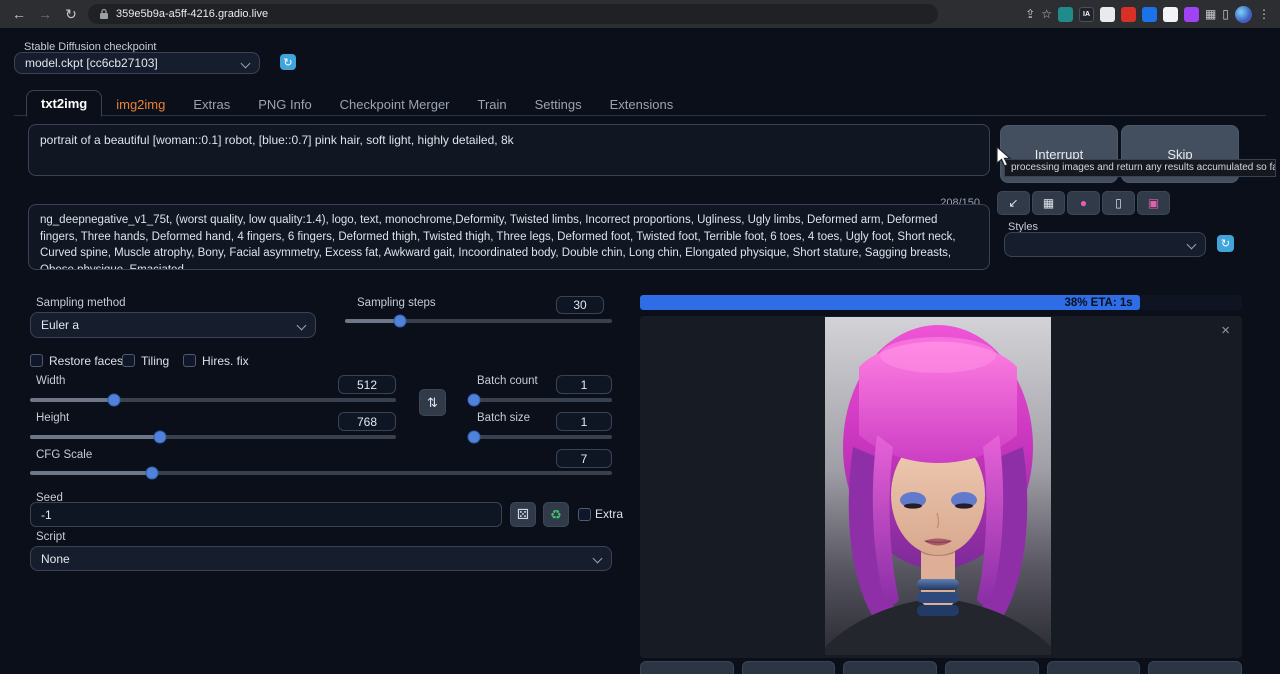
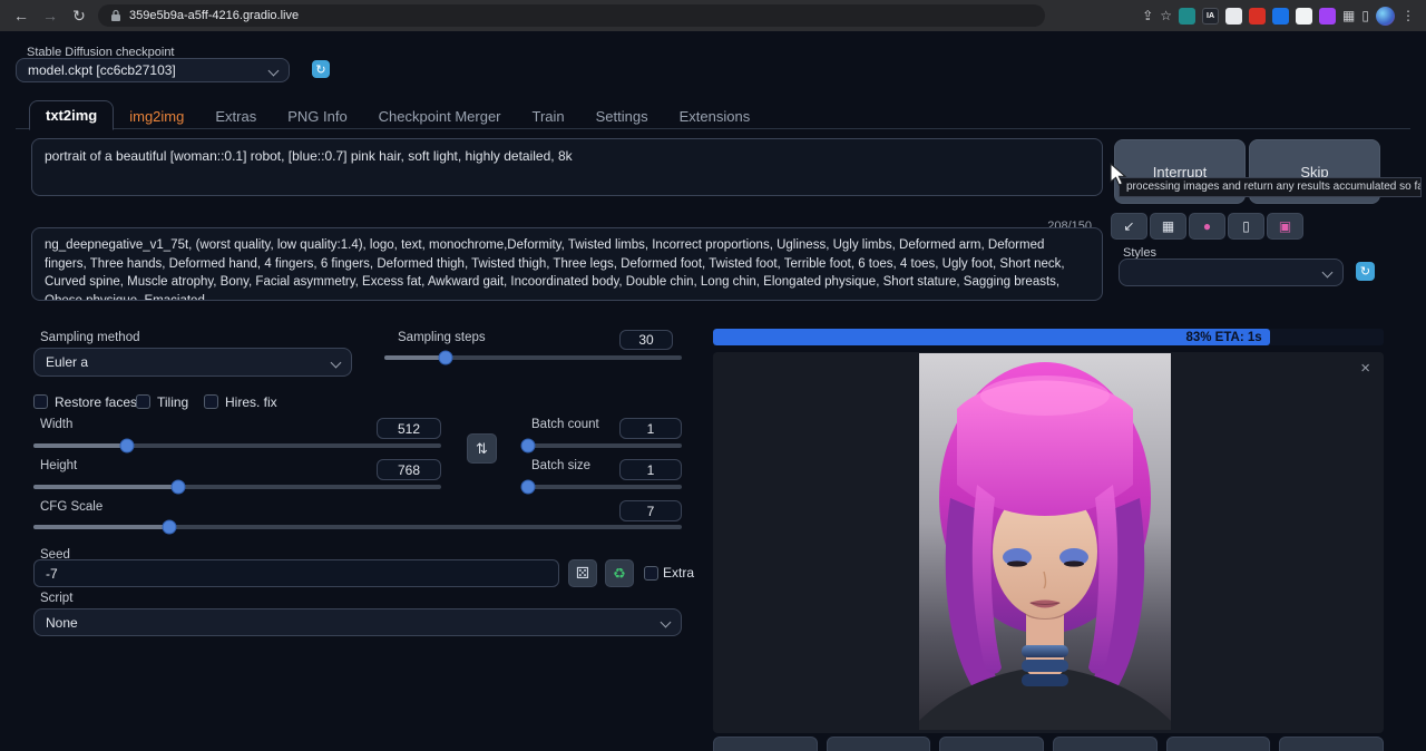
  ←
  →
  ↻
  359e5b9a-a5ff-4216.gradio.live
  ⇪
  ☆
  ▦
  ▯
  ⋮
  Stable Diffusion checkpoint
  model.ckpt [cc6cb27103]
  ↻
  txt2img
  img2img
  Extras
  PNG Info
  Checkpoint Merger
  Train
  Settings
  Extensions
  portrait of a beautiful [woman::0.1] robot, [blue::0.7] pink hair, soft light, highly detailed, 8k
  208/150
  Interrupt
  Skip
  processing images and return any results accumulated so fa
  ↙
  ▦
  ●
  ▯
  ▣
  Styles
  ↻
  Sampling method
  Euler a
  Sampling steps
  30
  Restore faces
  Tiling
  Hires. fix
  Width
  512
  ⇅
  Batch count
  1
  Height
  768
  Batch size
  1
  CFG Scale
  7
  Seed
- -1
+ -7
  ⚄
  ♻
  Extra
  Script
  None
- 38% ETA: 1s
+ 83% ETA: 1s
  ×
